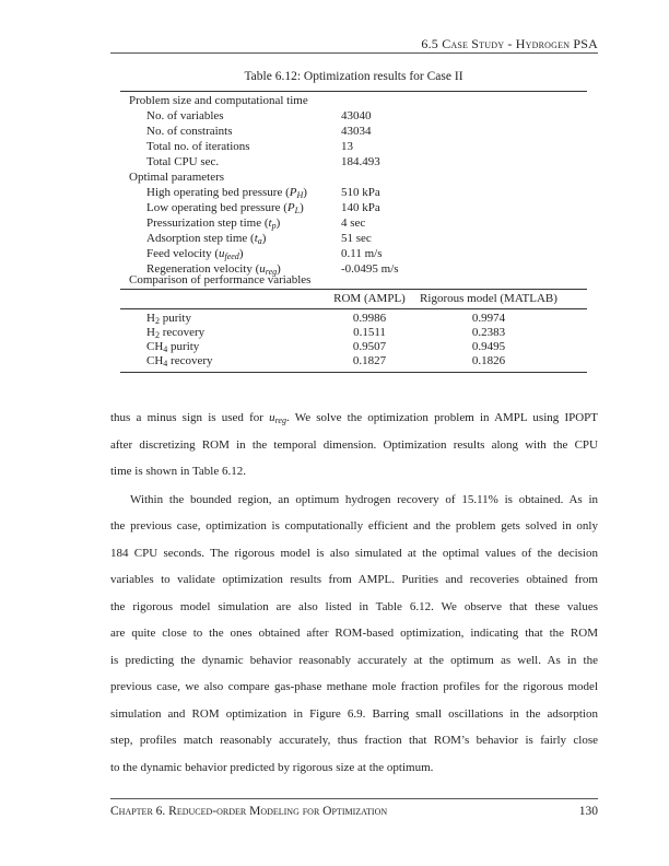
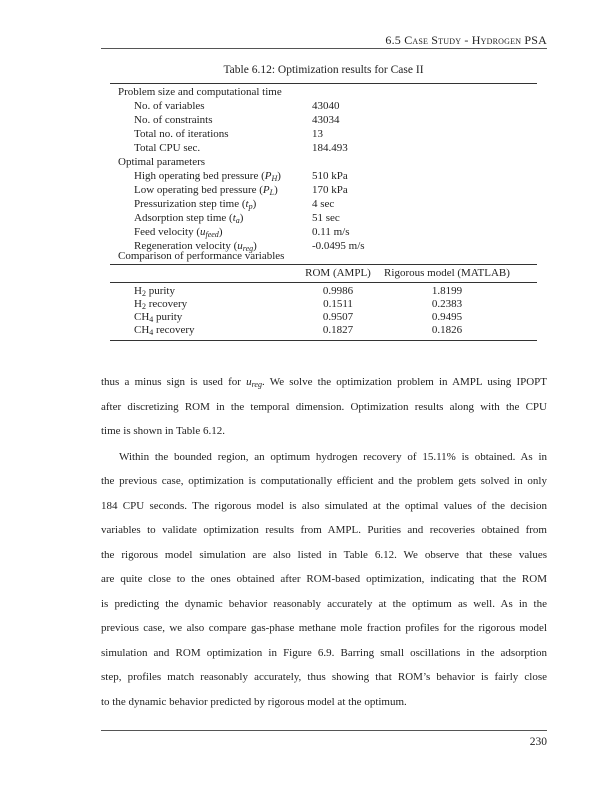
  6.5 Case Study - Hydrogen PSA
  Table 6.12: Optimization results for Case II
  Problem size and computational time
  No. of variables
  43040
  No. of constraints
  43034
  Total no. of iterations
  13
  Total CPU sec.
  184.493
  Optimal parameters
  High operating bed pressure (PH)
  510 kPa
  Low operating bed pressure (PL)
- 140 kPa
+ 170 kPa
  Pressurization step time (tp)
  4 sec
  Adsorption step time (ta)
  51 sec
  Feed velocity (ufeed)
  0.11 m/s
  Regeneration velocity (ureg)
  -0.0495 m/s
  Comparison of performance variables
  ROM (AMPL)
  Rigorous model (MATLAB)
  H2 purity
  0.9986
- 0.9974
+ 1.8199
  H2 recovery
  0.1511
  0.2383
  CH4 purity
  0.9507
  0.9495
  CH4 recovery
  0.1827
  0.1826
  thus a minus sign is used for ureg. We solve the optimization problem in AMPL using IPOPT
  after discretizing ROM in the temporal dimension. Optimization results along with the CPU
  time is shown in Table 6.12.
  Within the bounded region, an optimum hydrogen recovery of 15.11% is obtained. As in
  the previous case, optimization is computationally efficient and the problem gets solved in only
  184 CPU seconds. The rigorous model is also simulated at the optimal values of the decision
  variables to validate optimization results from AMPL. Purities and recoveries obtained from
  the rigorous model simulation are also listed in Table 6.12. We observe that these values
  are quite close to the ones obtained after ROM-based optimization, indicating that the ROM
  is predicting the dynamic behavior reasonably accurately at the optimum as well. As in the
  previous case, we also compare gas-phase methane mole fraction profiles for the rigorous model
  simulation and ROM optimization in Figure 6.9. Barring small oscillations in the adsorption
- step, profiles match reasonably accurately, thus fraction that ROM’s behavior is fairly close
+ step, profiles match reasonably accurately, thus showing that ROM’s behavior is fairly close
- to the dynamic behavior predicted by rigorous size at the optimum.
+ to the dynamic behavior predicted by rigorous model at the optimum.
- Chapter 6. Reduced-order Modeling for Optimization
- 130
+ 230
